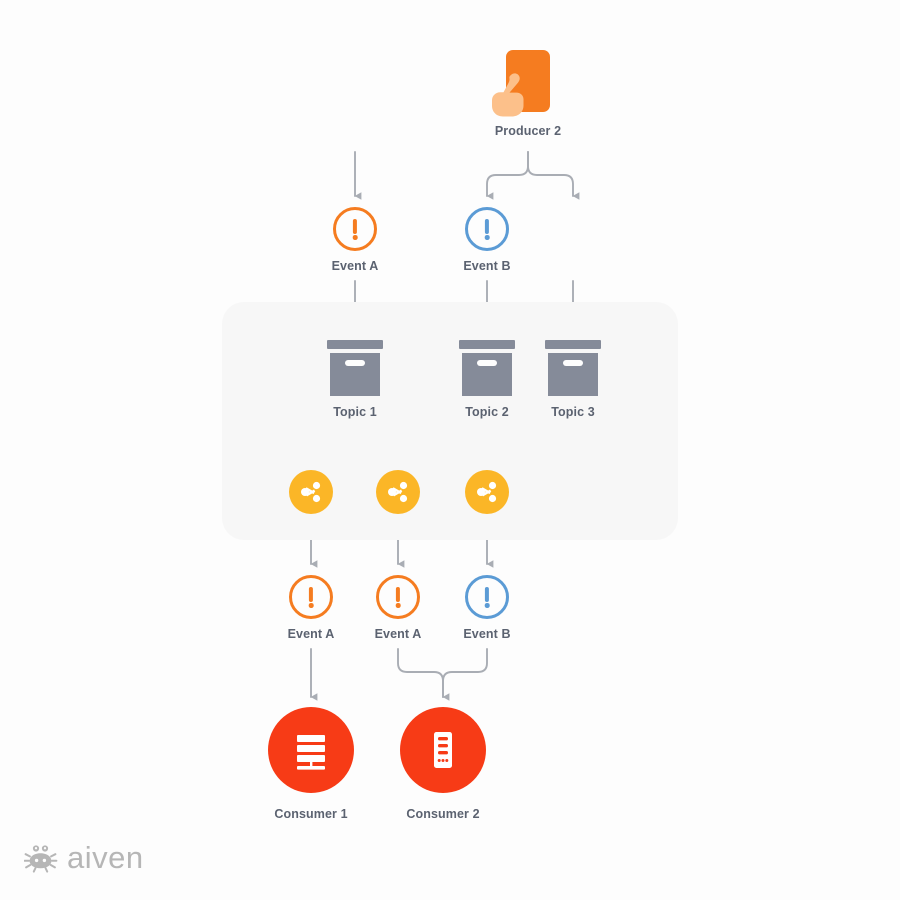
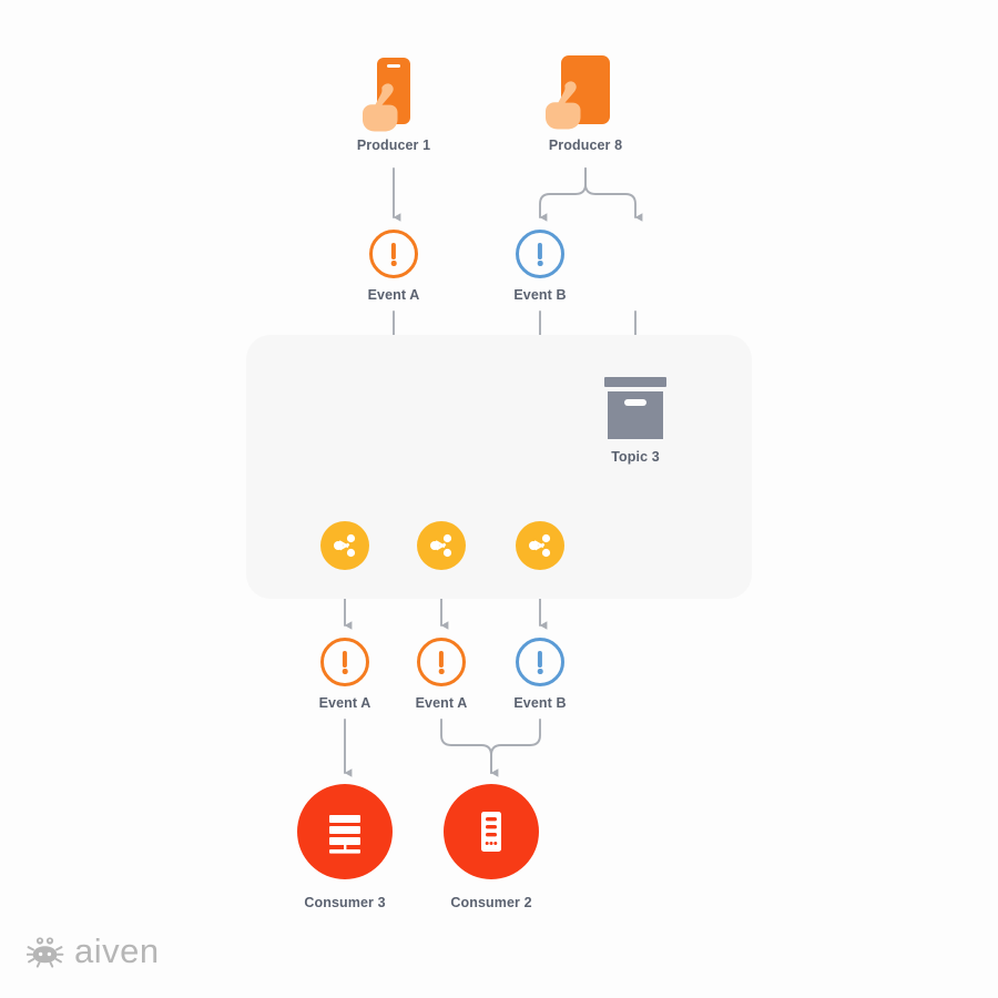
+ Producer 1
- Producer 2
+ Producer 8
  Event A
  Event B
- Topic 1
- Topic 2
  Topic 3
  Event A
  Event A
  Event B
- Consumer 1
+ Consumer 3
  Consumer 2
  aiven
